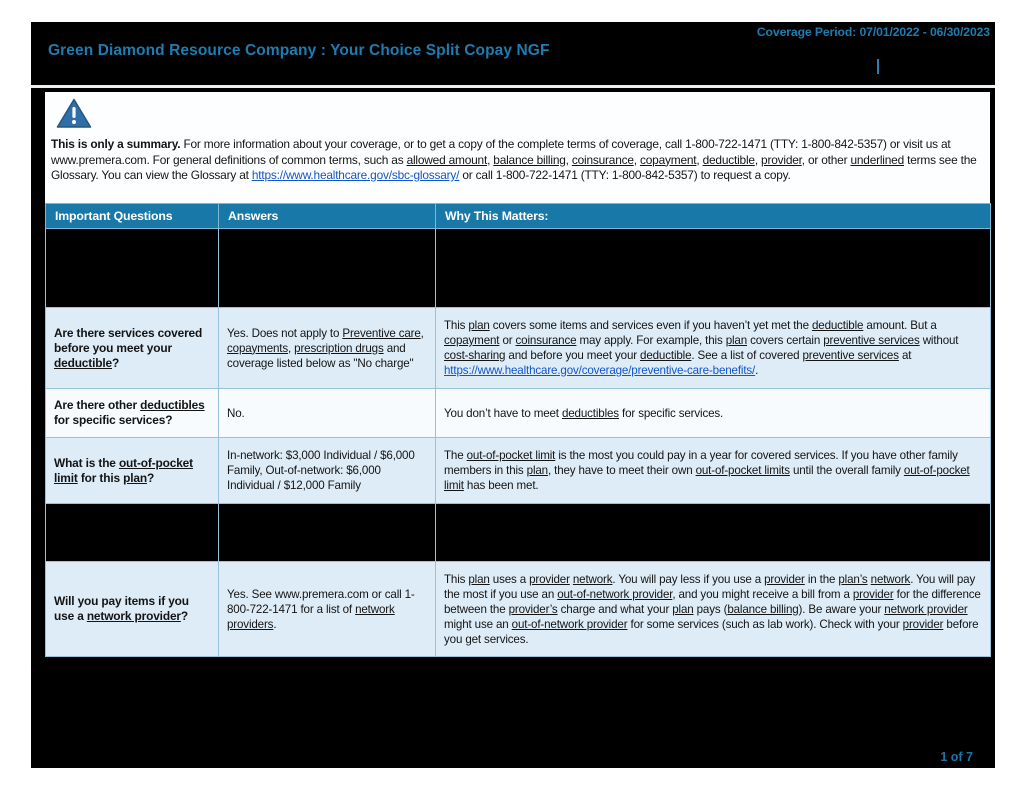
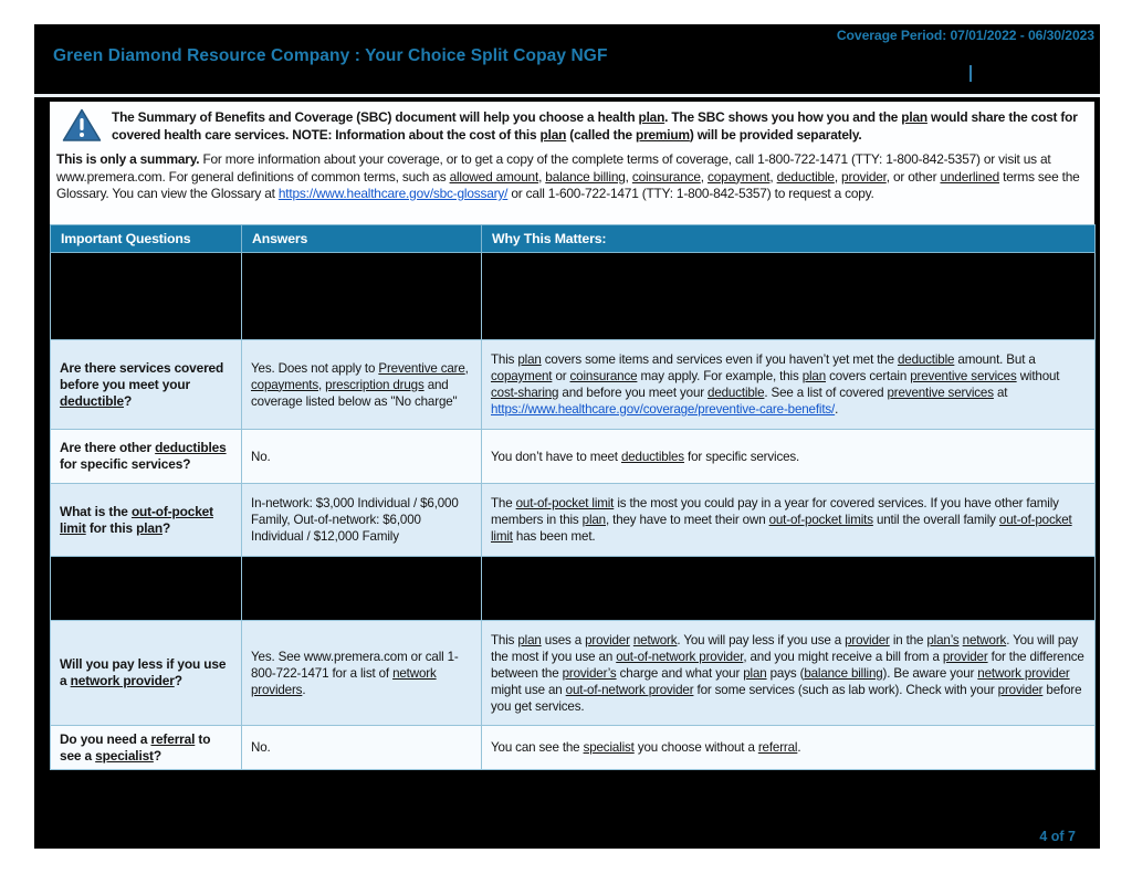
  Coverage Period: 07/01/2022 - 06/30/2023
  Green Diamond Resource Company : Your Choice Split Copay NGF
+ The Summary of Benefits and Coverage (SBC) document will help you choose a health plan. The SBC shows you how you and the plan would share the cost for covered health care services. NOTE: Information about the cost of this plan (called the premium) will be provided separately.
- This is only a summary. For more information about your coverage, or to get a copy of the complete terms of coverage, call 1-800-722-1471 (TTY: 1-800-842-5357) or visit us at www.premera.com. For general definitions of common terms, such as allowed amount, balance billing, coinsurance, copayment, deductible, provider, or other underlined terms see the Glossary. You can view the Glossary at https://www.healthcare.gov/sbc-glossary/ or call 1-800-722-1471 (TTY: 1-800-842-5357) to request a copy.
+ This is only a summary. For more information about your coverage, or to get a copy of the complete terms of coverage, call 1-800-722-1471 (TTY: 1-800-842-5357) or visit us at www.premera.com. For general definitions of common terms, such as allowed amount, balance billing, coinsurance, copayment, deductible, provider, or other underlined terms see the Glossary. You can view the Glossary at https://www.healthcare.gov/sbc-glossary/ or call 1-600-722-1471 (TTY: 1-800-842-5357) to request a copy.
  Important Questions	Answers	Why This Matters:
  Are there services covered before you meet your deductible?	Yes. Does not apply to Preventive care, copayments, prescription drugs and coverage listed below as "No charge"	This plan covers some items and services even if you haven’t yet met the deductible amount. But a copayment or coinsurance may apply. For example, this plan covers certain preventive services without cost-sharing and before you meet your deductible. See a list of covered preventive services at https://www.healthcare.gov/coverage/preventive-care-benefits/.
  Are there other deductibles for specific services?	No.	You don’t have to meet deductibles for specific services.
  What is the out-of-pocket limit for this plan?	In-network: $3,000 Individual / $6,000 Family, Out-of-network: $6,000 Individual / $12,000 Family	The out-of-pocket limit is the most you could pay in a year for covered services. If you have other family members in this plan, they have to meet their own out-of-pocket limits until the overall family out-of-pocket limit has been met.
- Will you pay items if you use a network provider?	Yes. See www.premera.com or call 1-800-722-1471 for a list of network providers.	This plan uses a provider network. You will pay less if you use a provider in the plan’s network. You will pay the most if you use an out-of-network provider, and you might receive a bill from a provider for the difference between the provider’s charge and what your plan pays (balance billing). Be aware your network provider might use an out-of-network provider for some services (such as lab work). Check with your provider before you get services.
+ Will you pay less if you use a network provider?	Yes. See www.premera.com or call 1-800-722-1471 for a list of network providers.	This plan uses a provider network. You will pay less if you use a provider in the plan’s network. You will pay the most if you use an out-of-network provider, and you might receive a bill from a provider for the difference between the provider’s charge and what your plan pays (balance billing). Be aware your network provider might use an out-of-network provider for some services (such as lab work). Check with your provider before you get services.
+ Do you need a referral to see a specialist?	No.	You can see the specialist you choose without a referral.
- 1 of 7
+ 4 of 7
